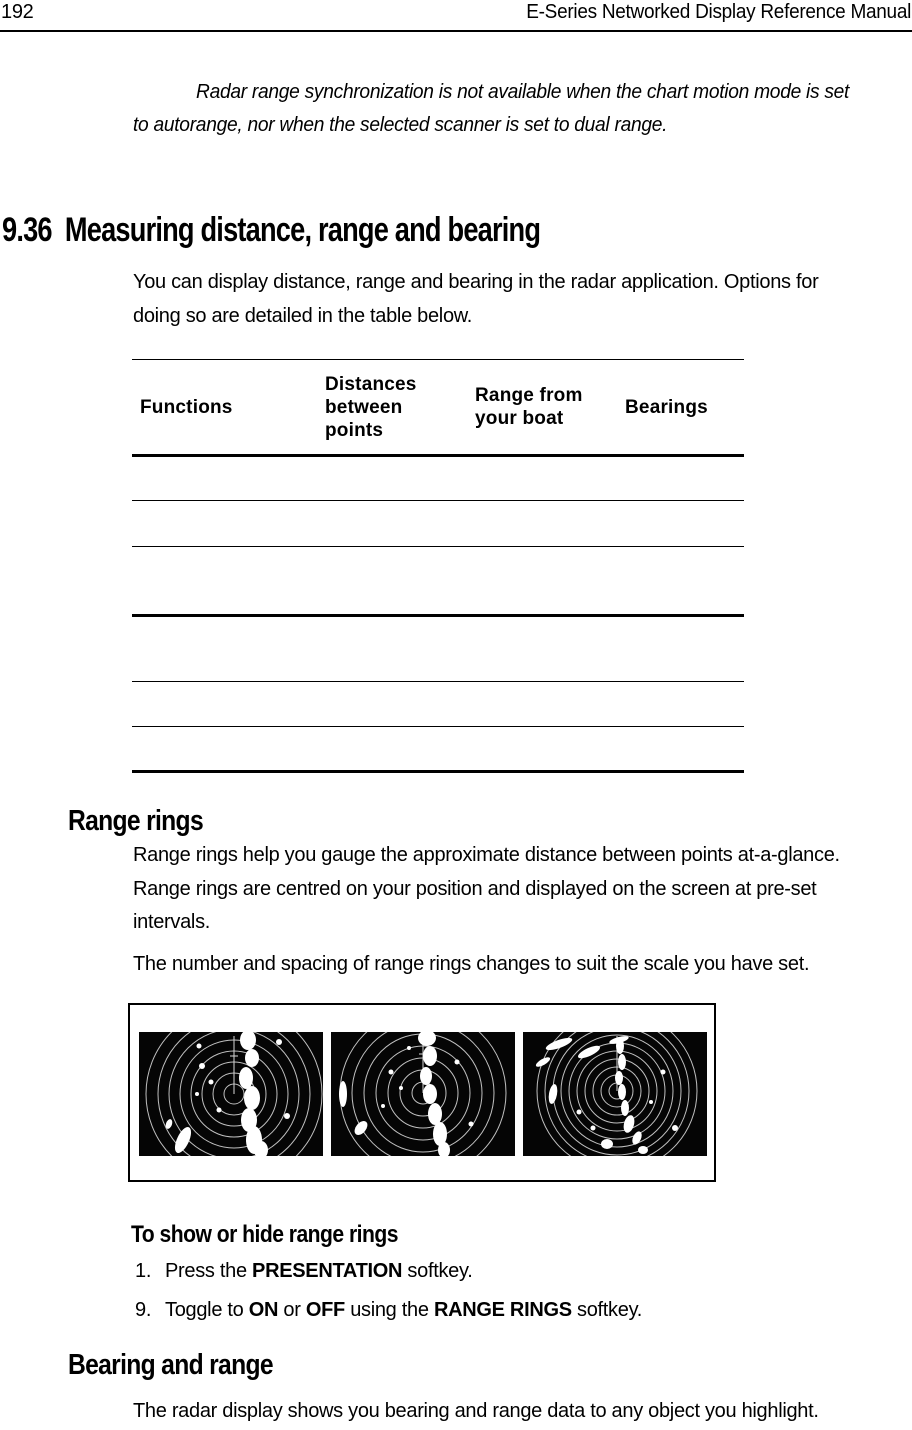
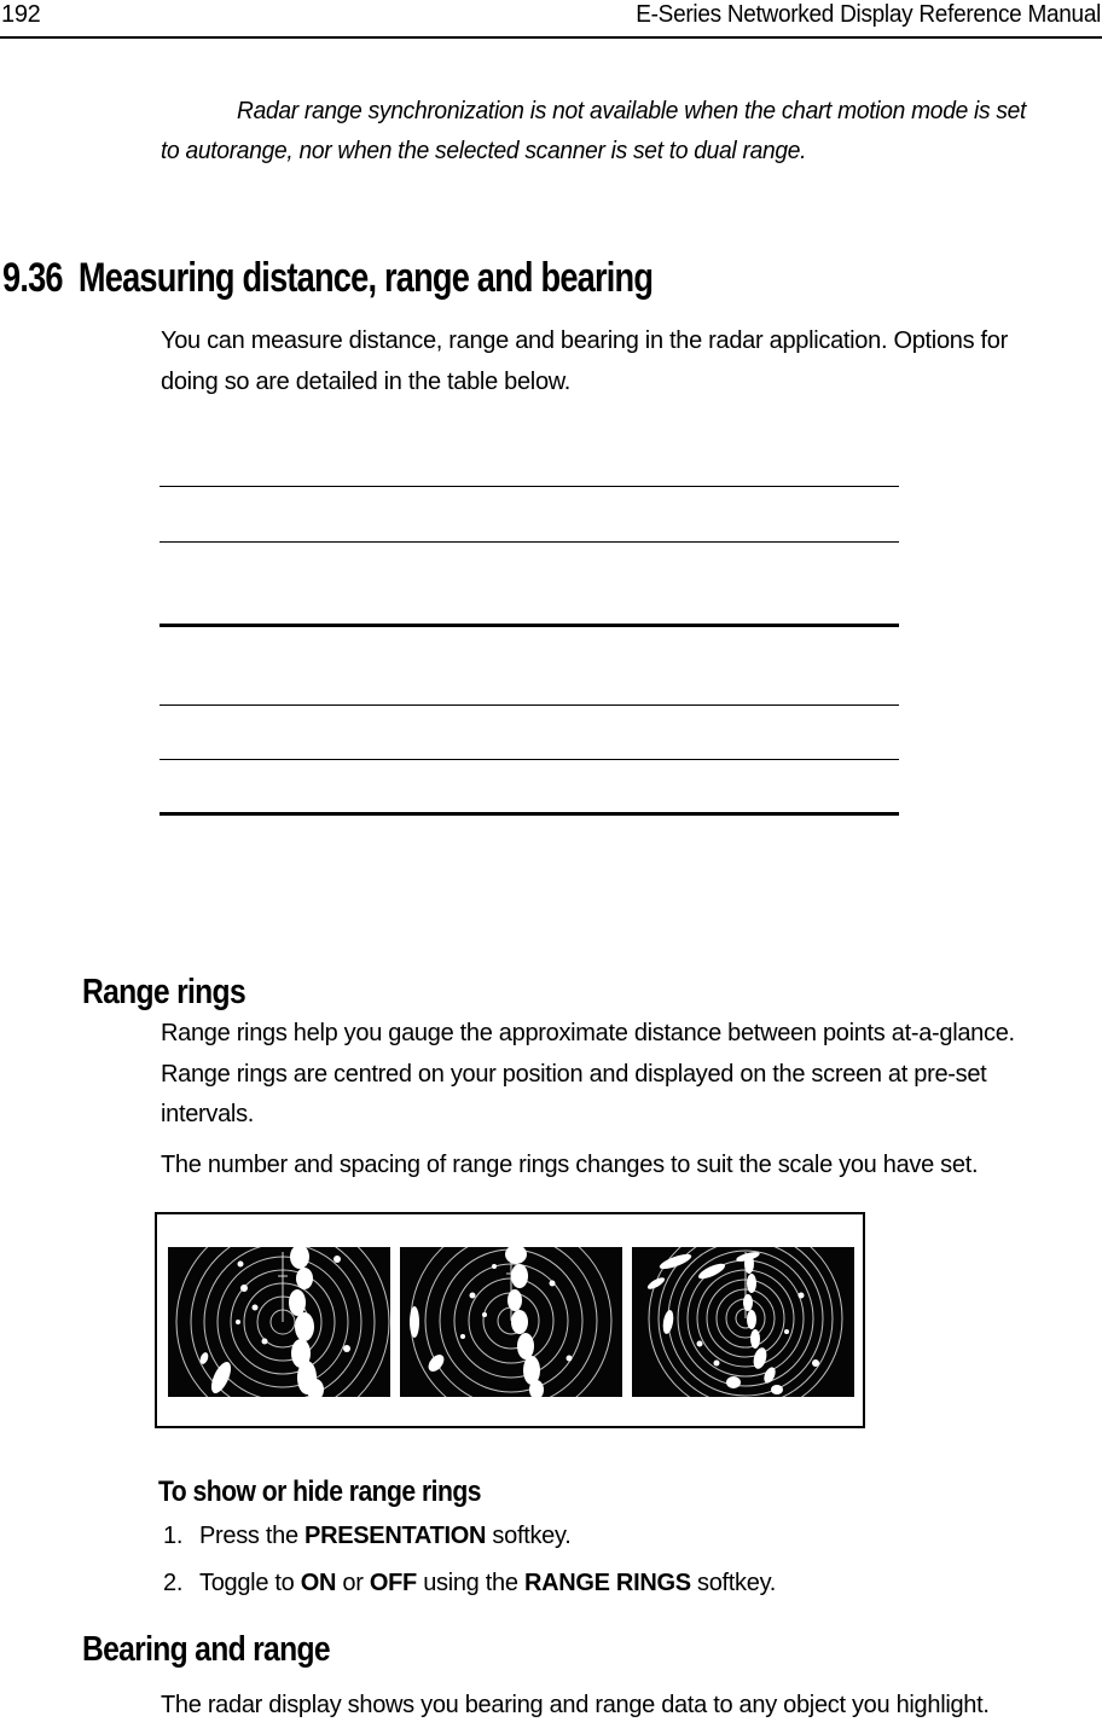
  192
  E-Series Networked Display Reference Manual
  Radar range synchronization is not available when the chart motion mode is set
  to autorange, nor when the selected scanner is set to dual range.
  9.36 Measuring distance, range and bearing
- You can display distance, range and bearing in the radar application. Options for
+ You can measure distance, range and bearing in the radar application. Options for
  doing so are detailed in the table below.
- Functions
- Distances between points
- Range from your boat
- Bearings
  Range rings
  Range rings help you gauge the approximate distance between points at-a-glance.
  Range rings are centred on your position and displayed on the screen at pre-set
  intervals.
  The number and spacing of range rings changes to suit the scale you have set.
  To show or hide range rings
  1. Press the PRESENTATION softkey.
- 9. Toggle to ON or OFF using the RANGE RINGS softkey.
+ 2. Toggle to ON or OFF using the RANGE RINGS softkey.
  Bearing and range
  The radar display shows you bearing and range data to any object you highlight.
